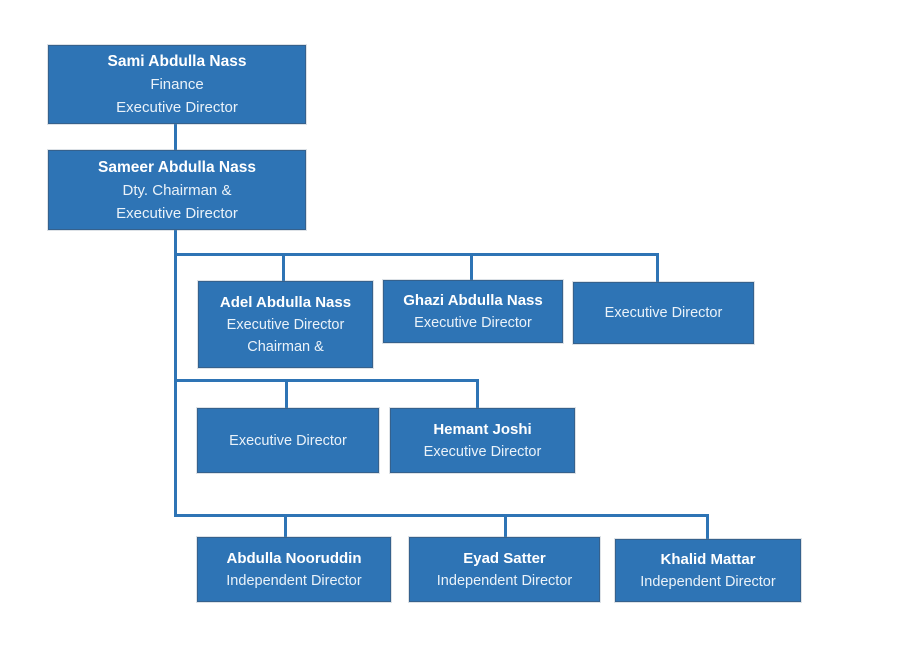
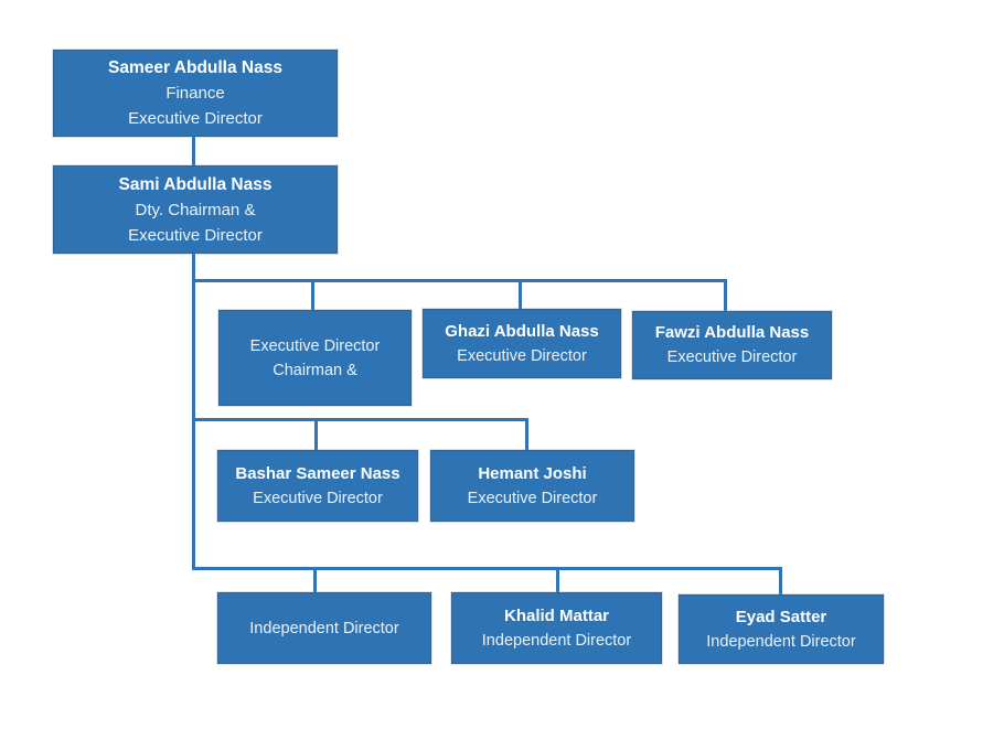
- Sami Abdulla Nass
+ Sameer Abdulla Nass
  Finance
  Executive Director
- Sameer Abdulla Nass
+ Sami Abdulla Nass
  Dty. Chairman &
  Executive Director
- Adel Abdulla Nass
  Executive Director
  Chairman &
  Ghazi Abdulla Nass
  Executive Director
+ Fawzi Abdulla Nass
  Executive Director
+ Bashar Sameer Nass
  Executive Director
  Hemant Joshi
  Executive Director
- Abdulla Nooruddin
  Independent Director
- Eyad Satter
+ Khalid Mattar
  Independent Director
- Khalid Mattar
+ Eyad Satter
  Independent Director
